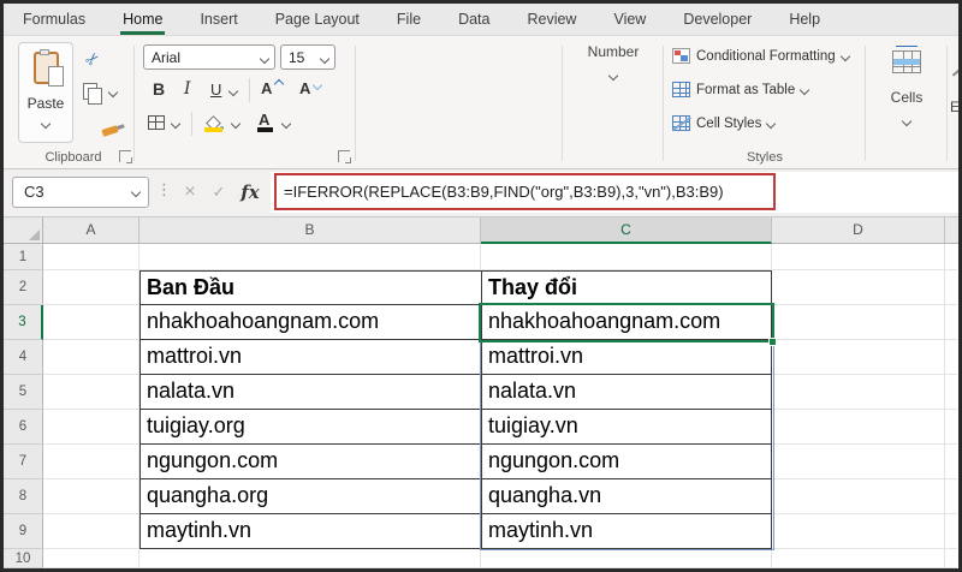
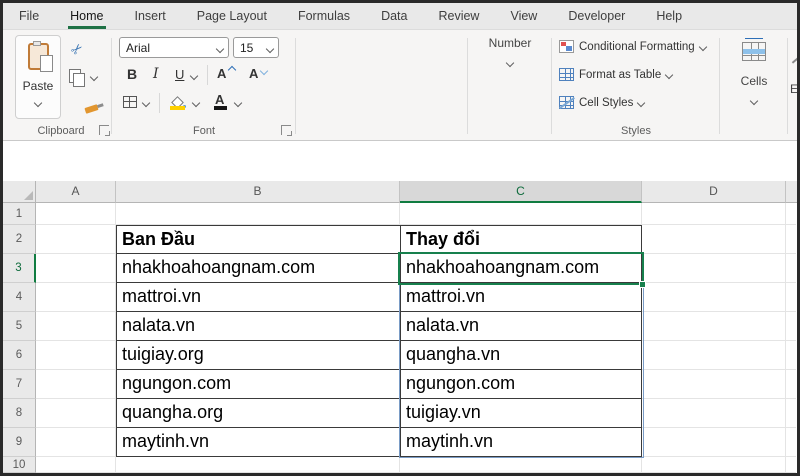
- Formulas
+ File
  Home
  Insert
  Page Layout
- File
+ Formulas
  Data
  Review
  View
  Developer
  Help
  Paste
  Clipboard
  Arial
  15
  B
  I
  U
  A
  A
  A
+ Font
  Number
  Conditional Formatting
  Format as Table
  Cell Styles
  Styles
  Cells
- C3
- ⋮
- ×
- ✓
- fx
- =IFERROR(REPLACE(B3:B9,FIND("org",B3:B9),3,"vn"),B3:B9)
  A
  B
  C
  D
  1
  2
  Ban Đầu
  Thay đổi
  3
  nhakhoahoangnam.com
  nhakhoahoangnam.com
  4
  mattroi.vn
  mattroi.vn
  5
  nalata.vn
  nalata.vn
  6
  tuigiay.org
- tuigiay.vn
+ quangha.vn
  7
  ngungon.com
  ngungon.com
  8
  quangha.org
- quangha.vn
+ tuigiay.vn
  9
  maytinh.vn
  maytinh.vn
  10
